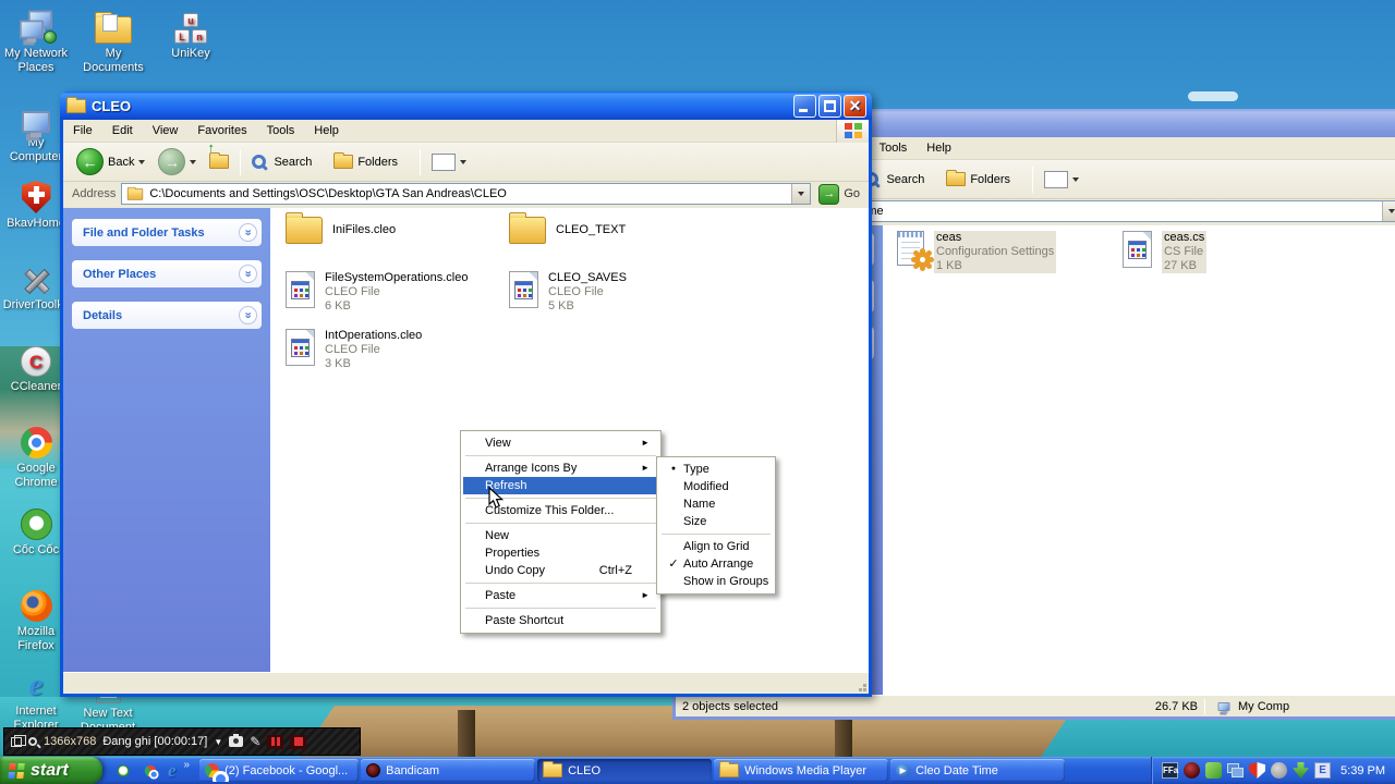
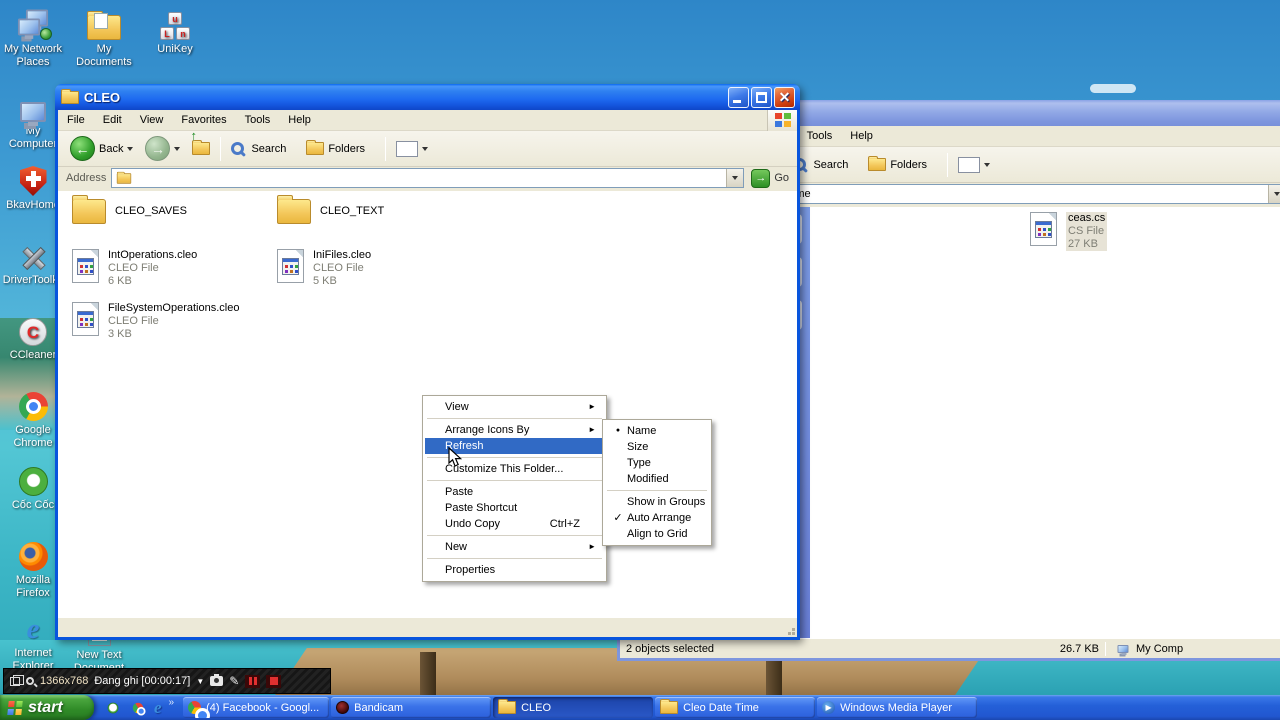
  My Network Places
  My Documents
  u
  L
  n
  UniKey
  My Compute
  BkavHom
  DriverTool
  C
  CCleane
  Google Chrome
  Cốc Cốc
  Mozilla Firefox
  e
  Internet Explorer
  Tools
  Help
  Search
  Folders
- ceas
- Configuration Settings
- 1 KB
  ceas.cs
  CS File
  27 KB
  2 objects selected
  26.7 KB
  My Comp
  CLEO
  ✕
  File
  Edit
  View
  Favorites
  Tools
  Help
  ←
  Back
  →
  ↑
  Search
  Folders
  Address
- C:\Documents and Settings\OSC\Desktop\GTA San Andreas\CLEO
  →
  Go
- File and Folder Tasks
- Other Places
- Details
- IniFiles.cleo
+ CLEO_SAVES
  CLEO_TEXT
- FileSystemOperations.cleo
+ IntOperations.cleo
  CLEO File
  6 KB
- CLEO_SAVES
+ IniFiles.cleo
  CLEO File
  5 KB
- IntOperations.cleo
+ FileSystemOperations.cleo
  CLEO File
  3 KB
  View
  ►
  Arrange Icons By
  ►
  Refresh
  Customize This Folder...
- New
+ Paste
- Properties
+ Paste Shortcut
  Undo Copy
  Ctrl+Z
- Paste
+ New
  ►
- Paste Shortcut
+ Properties
- Type
+ Name
- Modified
+ Size
- Name
+ Type
- Size
+ Modified
- Align to Grid
+ Show in Groups
  ✓
  Auto Arrange
- Show in Groups
+ Align to Grid
  1366x768
  Đang ghi [00:00:17]
  ▼
  ✎
  start
  e
  »
- (2) Facebook - Googl...
+ (4) Facebook - Googl...
  Bandicam
  CLEO
- Windows Media Player
+ Cleo Date Time
  ▶
- Cleo Date Time
+ Windows Media Player
- FFa
- E
- 5:39 PM
